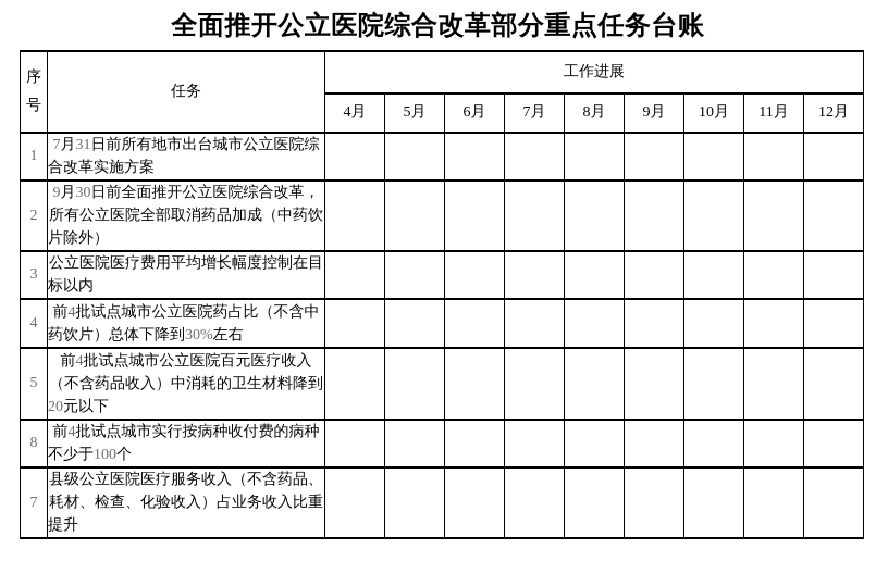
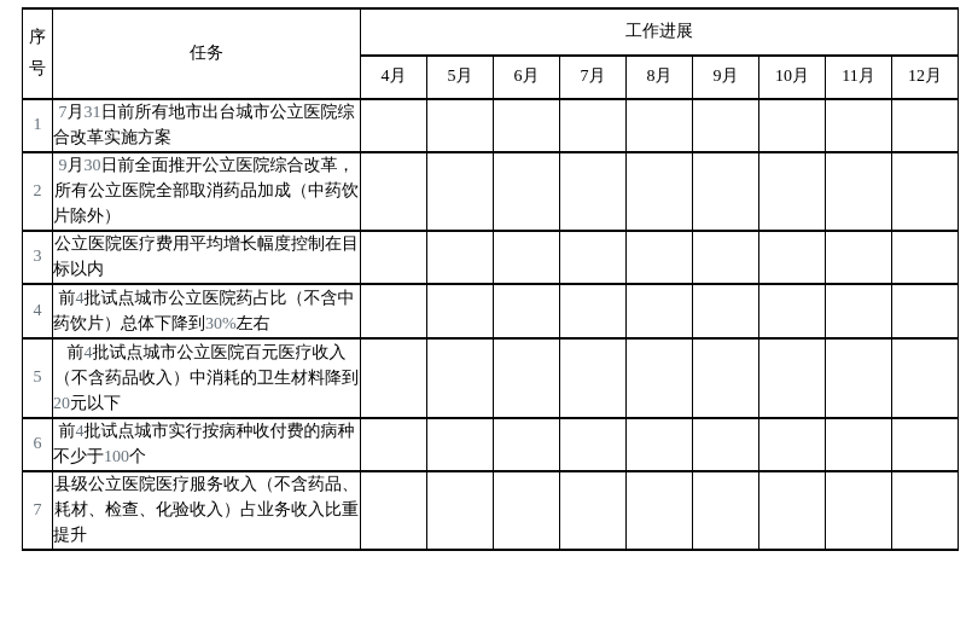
- 全面推开公立医院综合改革部分重点任务台账
  序号	任务	工作进展
  4月	5月	6月	7月	8月	9月	10月	11月	12月
  1	7月31日前所有地市出台城市公立医院综合改革实施方案
  2	9月30日前全面推开公立医院综合改革，所有公立医院全部取消药品加成（中药饮片除外）
  3	公立医院医疗费用平均增长幅度控制在目标以内
  4	前4批试点城市公立医院药占比（不含中药饮片）总体下降到30%左右
  5	前4批试点城市公立医院百元医疗收入（不含药品收入）中消耗的卫生材料降到20元以下
- 8	前4批试点城市实行按病种收付费的病种不少于100个
+ 6	前4批试点城市实行按病种收付费的病种不少于100个
  7	县级公立医院医疗服务收入（不含药品、耗材、检查、化验收入）占业务收入比重提升
